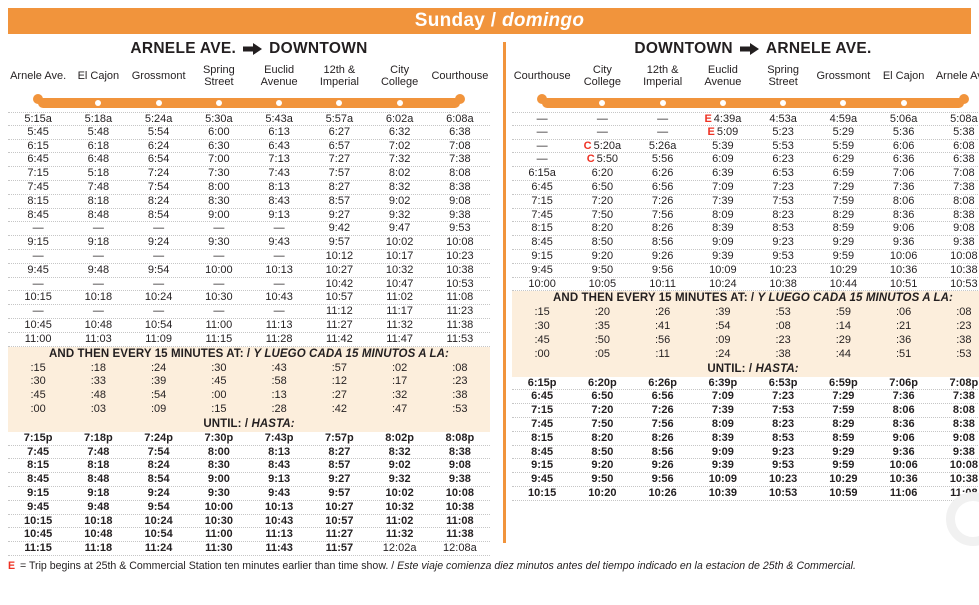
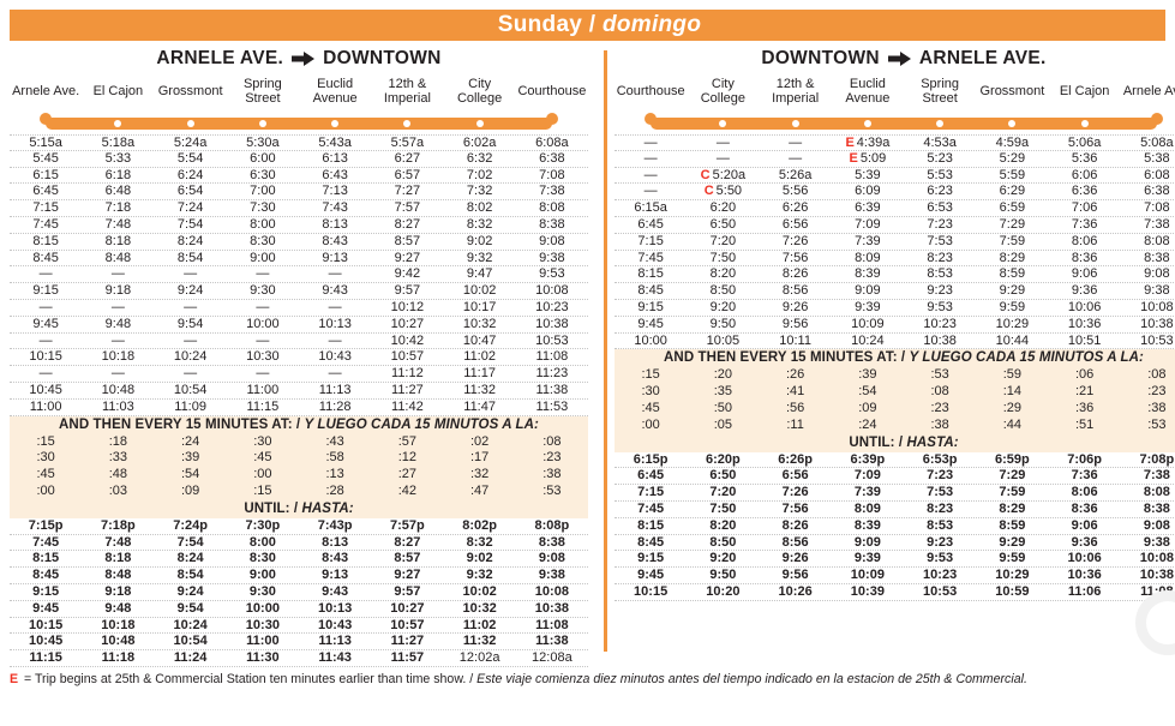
  Sunday / domingo
  ARNELE AVE.
  DOWNTOWN
  Arnele Ave.
  El Cajon
  Grossmont
  Spring
  Street
  Euclid
  Avenue
  12th &
  Imperial
  City
  College
  Courthouse
  5:15a
  5:18a
  5:24a
  5:30a
  5:43a
  5:57a
  6:02a
  6:08a
  5:45
- 5:48
+ 5:33
  5:54
  6:00
  6:13
  6:27
  6:32
  6:38
  6:15
  6:18
  6:24
  6:30
  6:43
  6:57
  7:02
  7:08
  6:45
  6:48
  6:54
  7:00
  7:13
  7:27
  7:32
  7:38
  7:15
- 5:18
+ 7:18
  7:24
  7:30
  7:43
  7:57
  8:02
  8:08
  7:45
  7:48
  7:54
  8:00
  8:13
  8:27
  8:32
  8:38
  8:15
  8:18
  8:24
  8:30
  8:43
  8:57
  9:02
  9:08
  8:45
  8:48
  8:54
  9:00
  9:13
  9:27
  9:32
  9:38
  —
  —
  —
  —
  —
  9:42
  9:47
  9:53
  9:15
  9:18
  9:24
  9:30
  9:43
  9:57
  10:02
  10:08
  —
  —
  —
  —
  —
  10:12
  10:17
  10:23
  9:45
  9:48
  9:54
  10:00
  10:13
  10:27
  10:32
  10:38
  —
  —
  —
  —
  —
  10:42
  10:47
  10:53
  10:15
  10:18
  10:24
  10:30
  10:43
  10:57
  11:02
  11:08
  —
  —
  —
  —
  —
  11:12
  11:17
  11:23
  10:45
  10:48
  10:54
  11:00
  11:13
  11:27
  11:32
  11:38
  11:00
  11:03
  11:09
  11:15
  11:28
  11:42
  11:47
  11:53
  AND THEN EVERY 15 MINUTES AT: / Y LUEGO CADA 15 MINUTOS A LA:
  :15
  :18
  :24
  :30
  :43
  :57
  :02
  :08
  :30
  :33
  :39
  :45
  :58
  :12
  :17
  :23
  :45
  :48
  :54
  :00
  :13
  :27
  :32
  :38
  :00
  :03
  :09
  :15
  :28
  :42
  :47
  :53
  UNTIL: / HASTA:
  7:15p
  7:18p
  7:24p
  7:30p
  7:43p
  7:57p
  8:02p
  8:08p
  7:45
  7:48
  7:54
  8:00
  8:13
  8:27
  8:32
  8:38
  8:15
  8:18
  8:24
  8:30
  8:43
  8:57
  9:02
  9:08
  8:45
  8:48
  8:54
  9:00
  9:13
  9:27
  9:32
  9:38
  9:15
  9:18
  9:24
  9:30
  9:43
  9:57
  10:02
  10:08
  9:45
  9:48
  9:54
  10:00
  10:13
  10:27
  10:32
  10:38
  10:15
  10:18
  10:24
  10:30
  10:43
  10:57
  11:02
  11:08
  10:45
  10:48
  10:54
  11:00
  11:13
  11:27
  11:32
  11:38
  11:15
  11:18
  11:24
  11:30
  11:43
  11:57
  12:02a
  12:08a
  DOWNTOWN
  ARNELE AVE.
  Courthouse
  City
  College
  12th &
  Imperial
  Euclid
  Avenue
  Spring
  Street
  Grossmont
  El Cajon
  Arnele A
  —
  —
  —
  E 4:39a
  4:53a
  4:59a
  5:06a
  5:08a
  —
  —
  —
  E 5:09
  5:23
  5:29
  5:36
  5:38
  —
  C 5:20a
  5:26a
  5:39
  5:53
  5:59
  6:06
  6:08
  —
  C 5:50
  5:56
  6:09
  6:23
  6:29
  6:36
  6:38
  6:15a
  6:20
  6:26
  6:39
  6:53
  6:59
  7:06
  7:08
  6:45
  6:50
  6:56
  7:09
  7:23
  7:29
  7:36
  7:38
  7:15
  7:20
  7:26
  7:39
  7:53
  7:59
  8:06
  8:08
  7:45
  7:50
  7:56
  8:09
  8:23
  8:29
  8:36
  8:38
  8:15
  8:20
  8:26
  8:39
  8:53
  8:59
  9:06
  9:08
  8:45
  8:50
  8:56
  9:09
  9:23
  9:29
  9:36
  9:38
  9:15
  9:20
  9:26
  9:39
  9:53
  9:59
  10:06
  10:08
  9:45
  9:50
  9:56
  10:09
  10:23
  10:29
  10:36
  10:38
  10:00
  10:05
  10:11
  10:24
  10:38
  10:44
  10:51
  10:53
  AND THEN EVERY 15 MINUTES AT: / Y LUEGO CADA 15 MINUTOS A LA:
  :15
  :20
  :26
  :39
  :53
  :59
  :06
  :08
  :30
  :35
  :41
  :54
  :08
  :14
  :21
  :23
  :45
  :50
  :56
  :09
  :23
  :29
  :36
  :38
  :00
  :05
  :11
  :24
  :38
  :44
  :51
  :53
  UNTIL: / HASTA:
  6:15p
  6:20p
  6:26p
  6:39p
  6:53p
  6:59p
  7:06p
  7:08p
  6:45
  6:50
  6:56
  7:09
  7:23
  7:29
  7:36
  7:38
  7:15
  7:20
  7:26
  7:39
  7:53
  7:59
  8:06
  8:08
  7:45
  7:50
  7:56
  8:09
  8:23
  8:29
  8:36
  8:38
  8:15
  8:20
  8:26
  8:39
  8:53
  8:59
  9:06
  9:08
  8:45
  8:50
  8:56
  9:09
  9:23
  9:29
  9:36
  9:38
  9:15
  9:20
  9:26
  9:39
  9:53
  9:59
  10:06
  10:08
  9:45
  9:50
  9:56
  10:09
  10:23
  10:29
  10:36
  10:38
  10:15
  10:20
  10:26
  10:39
  10:53
  10:59
  11:06
  11:08
  E = Trip begins at 25th & Commercial Station ten minutes earlier than time show. / Este viaje comienza diez minutos antes del tiempo indicado en la estacion de 25th & Commercial.
